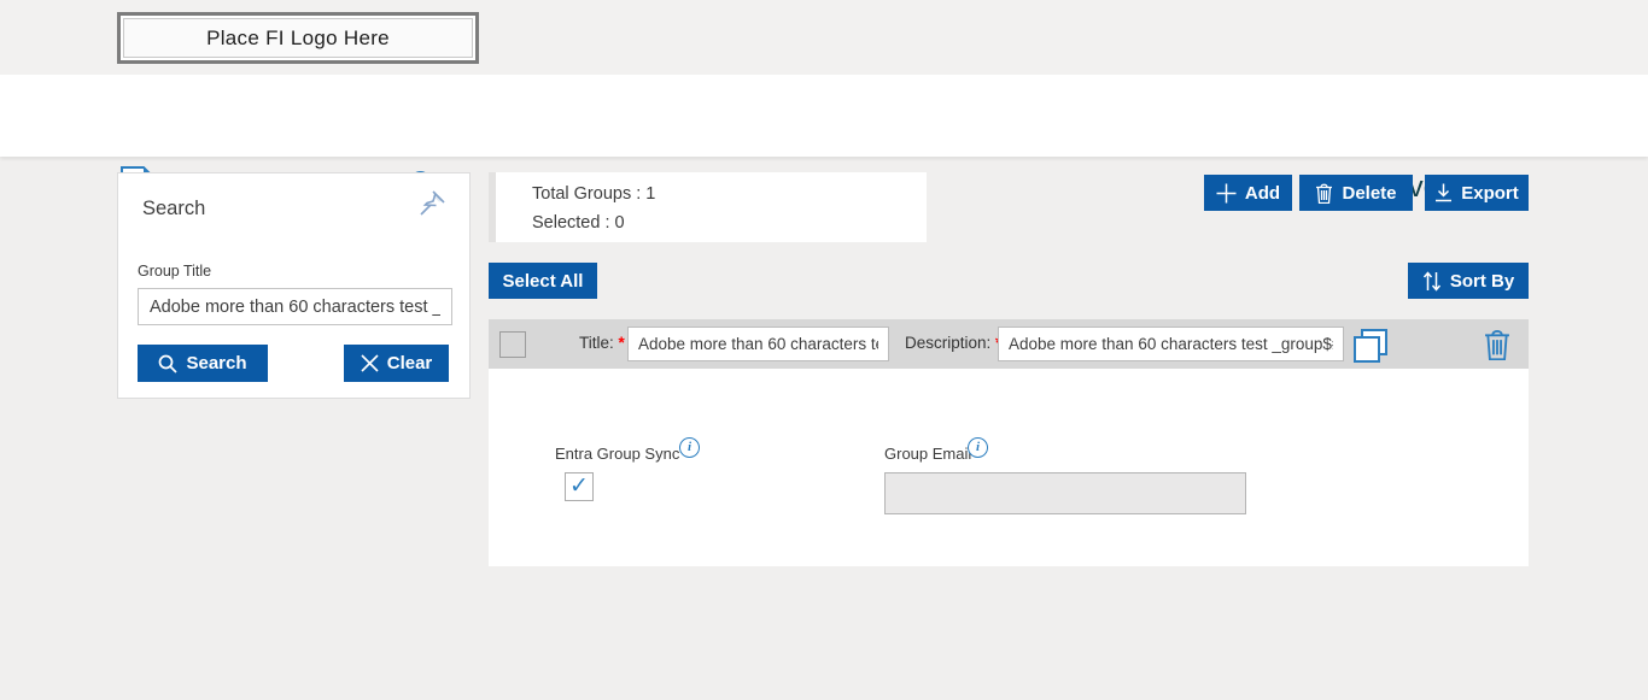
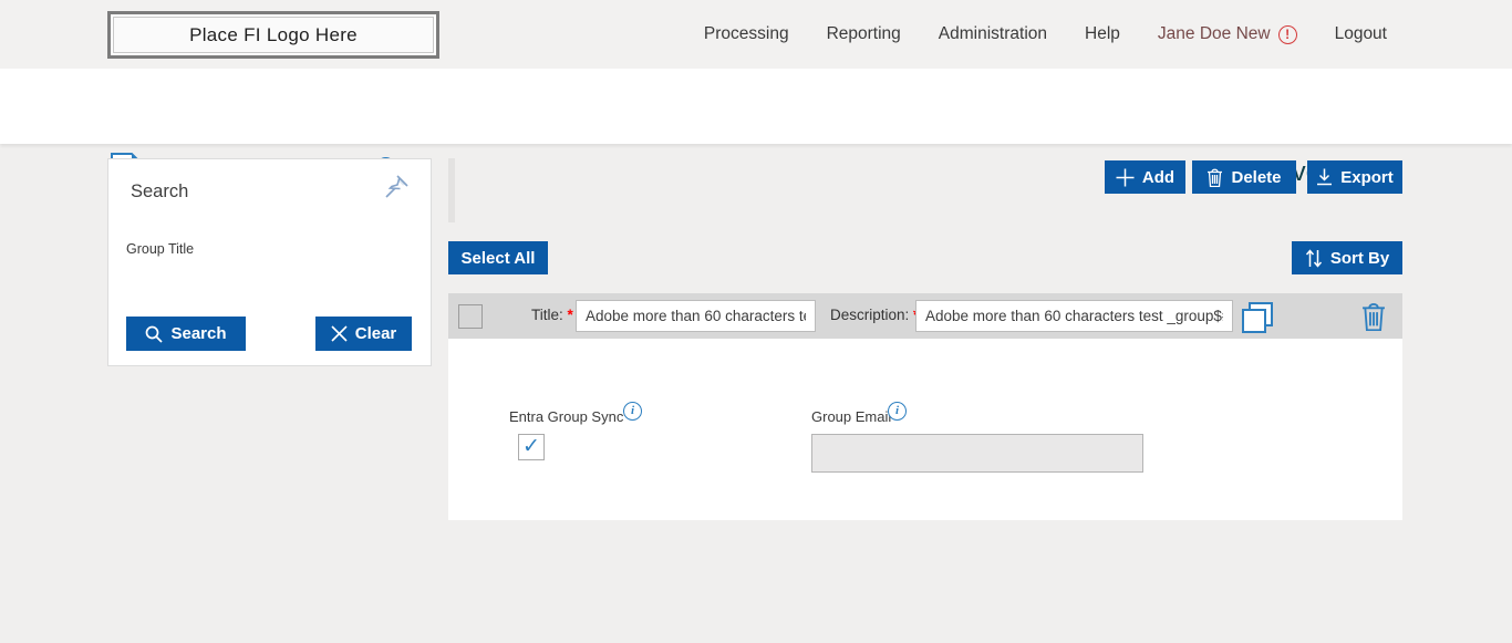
  Place FI Logo Here
+ Processing
+ Reporting
+ Administration
+ Help
+ Jane Doe New
+ !
+ Logout
  Search
  Group Title
- Adobe more than 60 characters test _
  Search
  Clear
- Total Groups : 1
- Selected : 0
  Add
  Delete
  Export
  Select All
  Sort By
  Title: *
  Adobe more than 60 characters t
  Description:
  Adobe more than 60 characters test _group$
  Entra Group Sync
  i
  ✓
  Group Emai
  i
